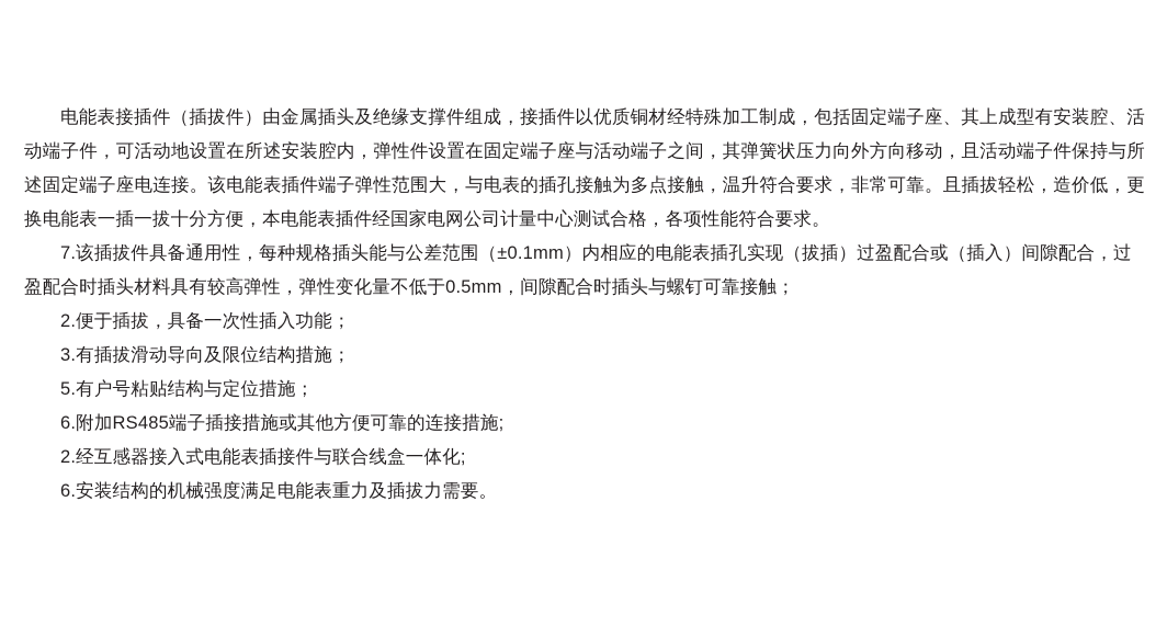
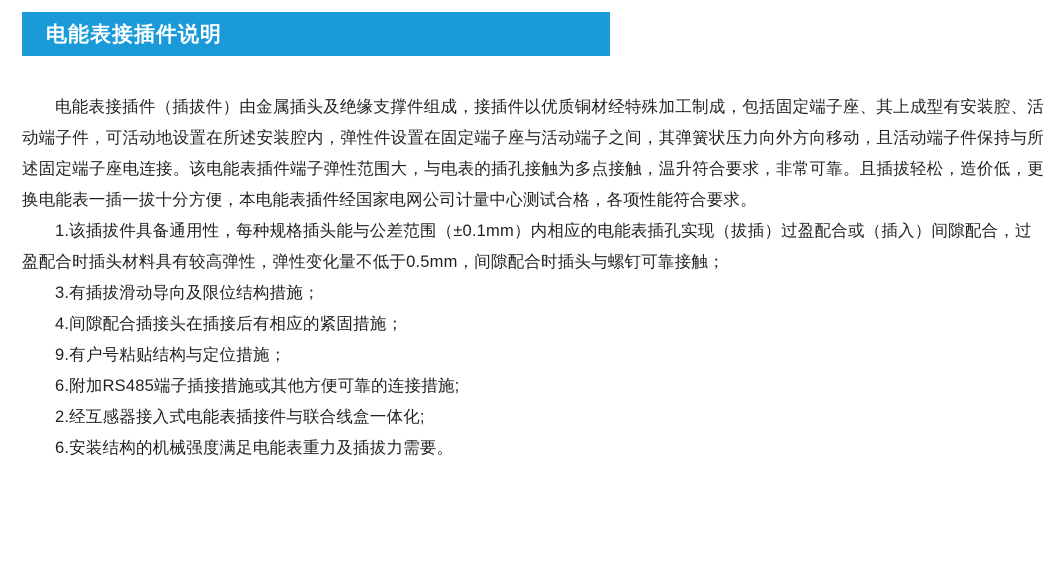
+ 电能表接插件说明
  电能表接插件（插拔件）由金属插头及绝缘支撑件组成，接插件以优质铜材经特殊加工制成，包括固定端子座、其上成型有安装腔、活动端子件，可活动地设置在所述安装腔内，弹性件设置在固定端子座与活动端子之间，其弹簧状压力向外方向移动，且活动端子件保持与所述固定端子座电连接。该电能表插件端子弹性范围大，与电表的插孔接触为多点接触，温升符合要求，非常可靠。且插拔轻松，造价低，更换电能表一插一拔十分方便，本电能表插件经国家电网公司计量中心测试合格，各项性能符合要求。
- 7.该插拔件具备通用性，每种规格插头能与公差范围（±0.1mm）内相应的电能表插孔实现（拔插）过盈配合或（插入）间隙配合，过盈配合时插头材料具有较高弹性，弹性变化量不低于0.5mm，间隙配合时插头与螺钉可靠接触；
+ 1.该插拔件具备通用性，每种规格插头能与公差范围（±0.1mm）内相应的电能表插孔实现（拔插）过盈配合或（插入）间隙配合，过盈配合时插头材料具有较高弹性，弹性变化量不低于0.5mm，间隙配合时插头与螺钉可靠接触；
- 2.便于插拔，具备一次性插入功能；
  3.有插拔滑动导向及限位结构措施；
+ 4.间隙配合插接头在插接后有相应的紧固措施；
- 5.有户号粘贴结构与定位措施；
+ 9.有户号粘贴结构与定位措施；
  6.附加RS485端子插接措施或其他方便可靠的连接措施;
  2.经互感器接入式电能表插接件与联合线盒一体化;
  6.安装结构的机械强度满足电能表重力及插拔力需要。
